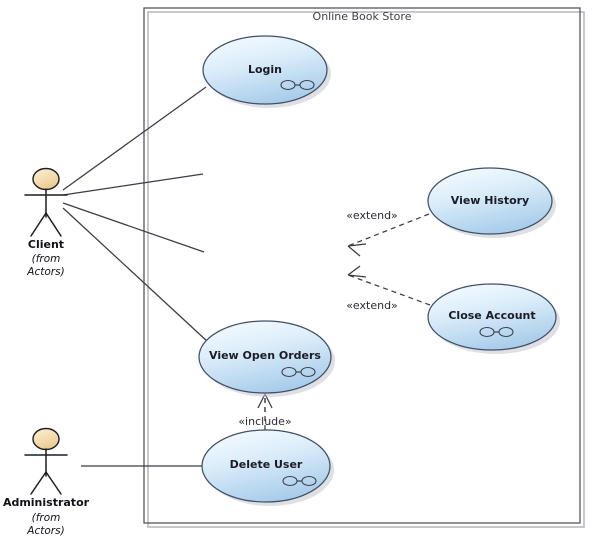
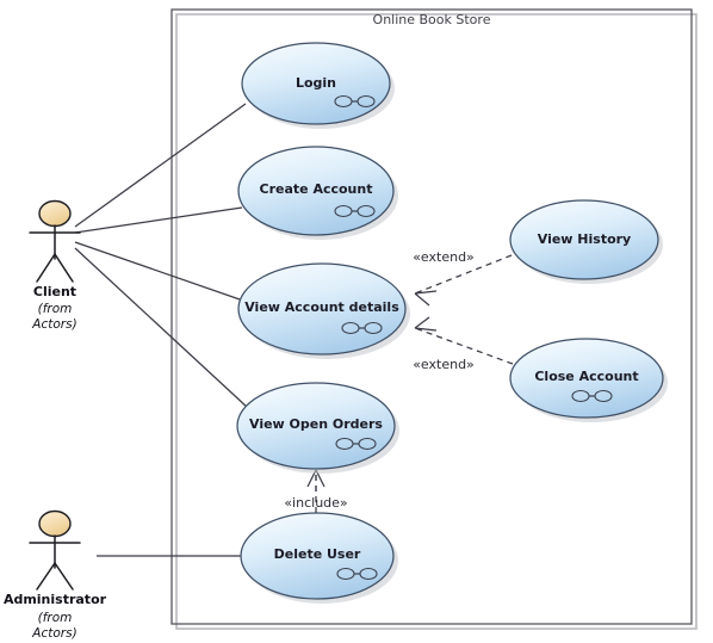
  Online Book Store
  Login
+ Create Account
+ View Account details
  View Open Orders
  Delete User
  View History
  Close Account
  «extend»
  «extend»
  «include»
  Client
  (from
  Actors)
  Administrator
  (from
  Actors)
